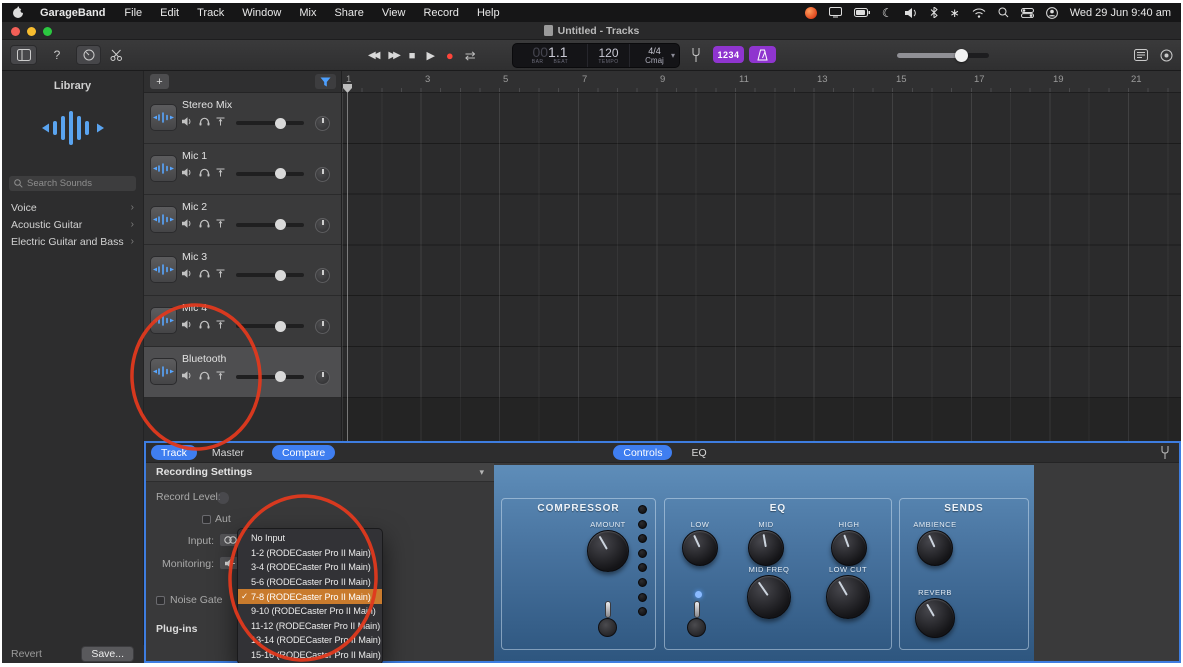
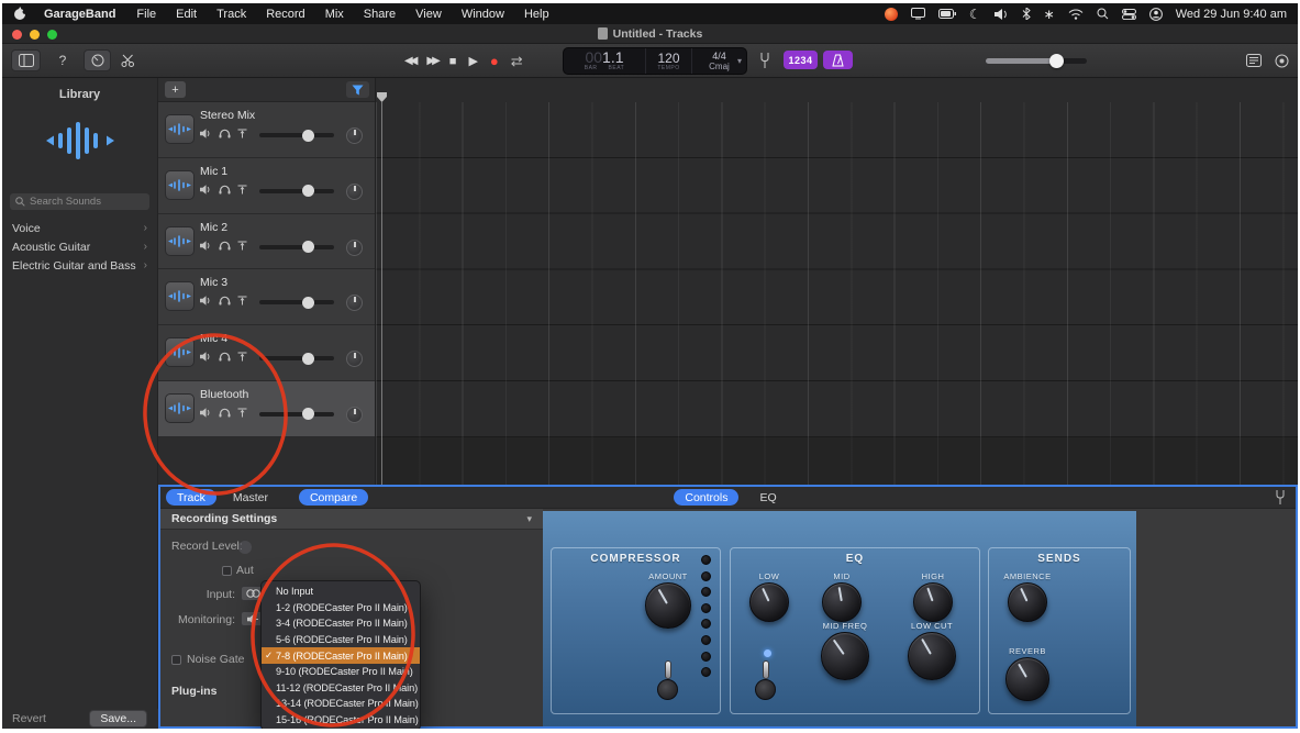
  GarageBand
  File
  Edit
  Track
- Window
+ Record
  Mix
  Share
  View
- Record
+ Window
  Help
  ☾
  ∗
  Wed 29 Jun 9:40 am
  Untitled - Tracks
  ?
  ◀◀
  ▶▶
  ■
  ▶
  ●
  ⇄
  001.1
  120
  4/4
  Cmaj
  ▾
  1234
  Library
  Search Sounds
  Voice
  ›
  Acoustic Guitar
  ›
  Electric Guitar and Bass
  ›
  +
  Stereo Mix
  Mic 1
  Mic 2
  Mic 3
  Mic 4
  Bluetooth
- 1
- 3
- 5
- 7
- 9
- 11
- 13
- 15
- 17
- 19
- 21
  Track
  Master
  Compare
  Controls
  EQ
  Recording Settings
  ▾
  Record Level:
  Aut
  Input:
  Monitoring:
  Noise Gate
  Plug-ins
  COMPRESSOR
  AMONT
  EQ
  LOW
  MID
  HIGH
  MID FEQ
  LOWUT
  SENDS
  AMBIECE
  REVERB
  No Input
  1-2 (RODECaster Pro II Main)
  3-4 (RODECaster Pro II Main)
  5-6 (RODECaster Pro II Main)
  ✓
  7-8 (RODECaster Pro II Main)
  9-10 (RODECaster Pro II Mai)
  11-12 (RODECaster Pro IIain)
  3-14 (RODECaster ProI Main)
  15-16RODECas Pro II Main)
  Revert
  Save...
